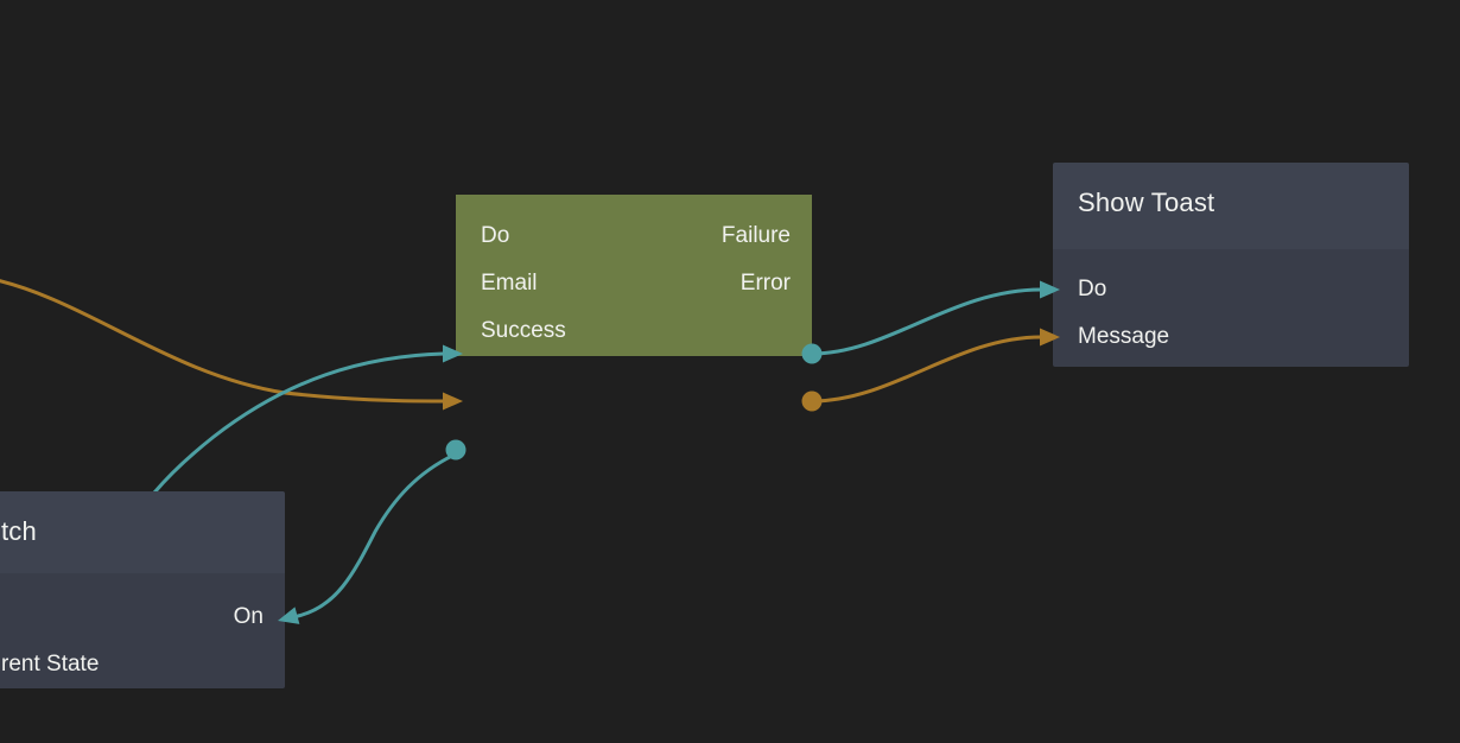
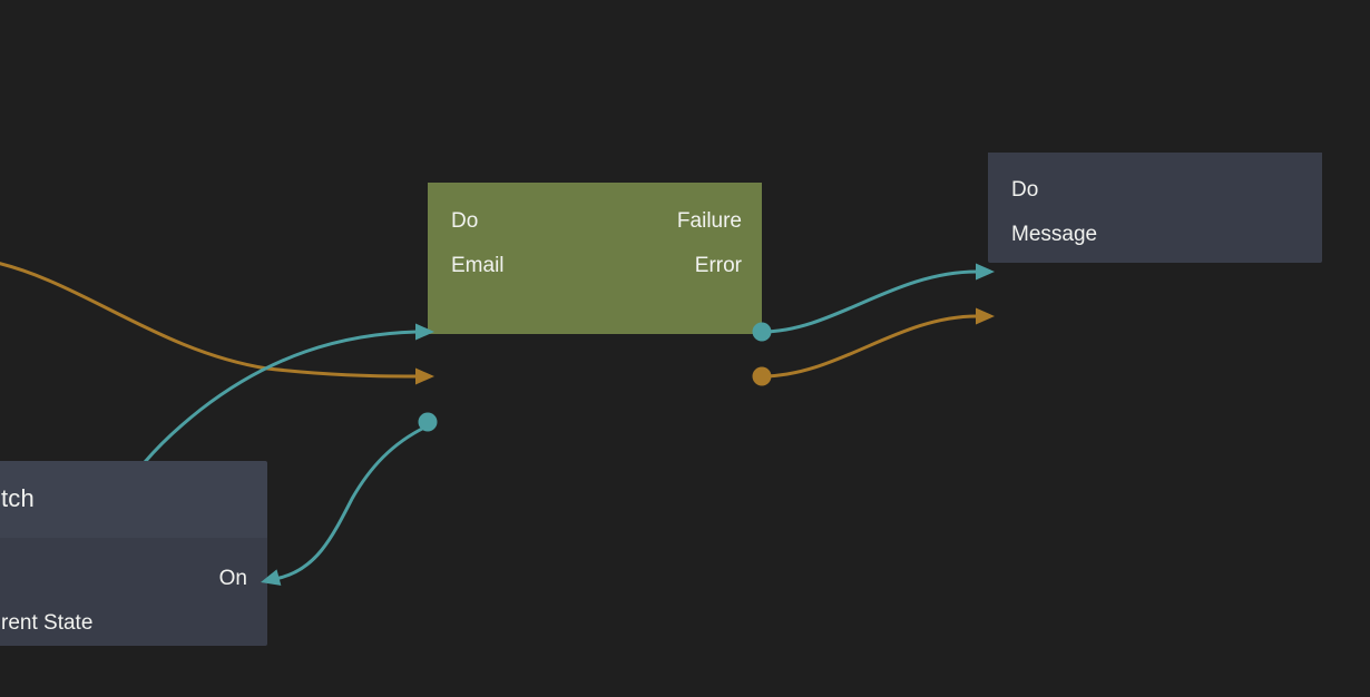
  tch
  On
  rent State
  Do
  Failure
  Email
  Error
- Success
- Show Toast
  Do
  Message
